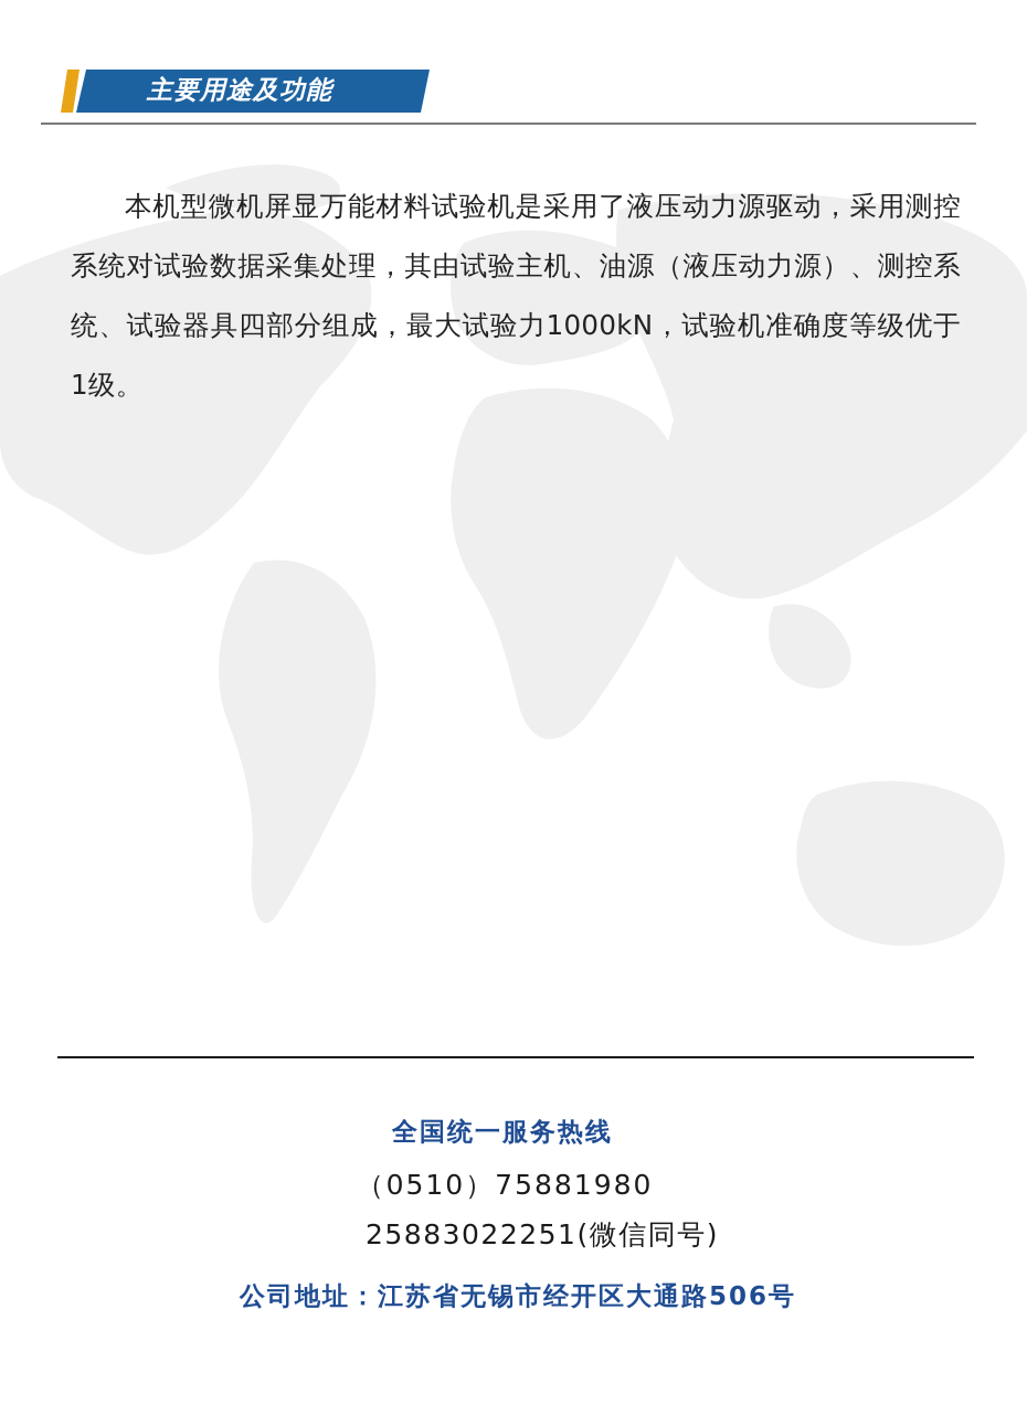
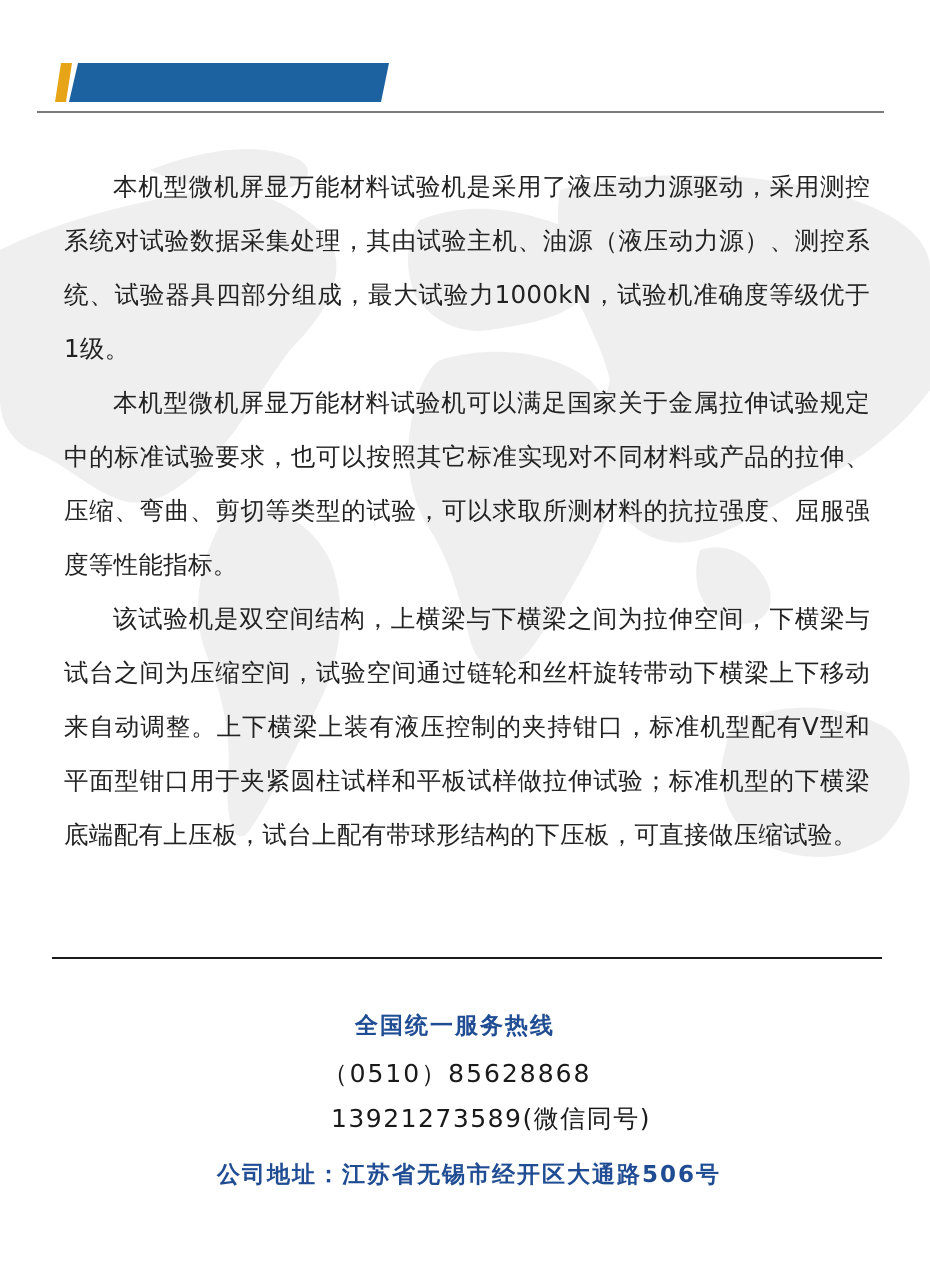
- 主要用途及功能
  本机型微机屏显万能材料试验机是采用了液压动力源驱动，采用测控系统对试验数据采集处理，其由试验主机、油源（液压动力源）、测控系统、试验器具四部分组成，最大试验力1000kN，试验机准确度等级优于1级。
+ 本机型微机屏显万能材料试验机可以满足国家关于金属拉伸试验规定中的标准试验要求，也可以按照其它标准实现对不同材料或产品的拉伸、压缩、弯曲、剪切等类型的试验，可以求取所测材料的抗拉强度、屈服强度等性能指标。
+ 该试验机是双空间结构，上横梁与下横梁之间为拉伸空间，下横梁与试台之间为压缩空间，试验空间通过链轮和丝杆旋转带动下横梁上下移动来自动调整。上下横梁上装有液压控制的夹持钳口，标准机型配有V型和平面型钳口用于夹紧圆柱试样和平板试样做拉伸试验；标准机型的下横梁底端配有上压板，试台上配有带球形结构的下压板，可直接做压缩试验。
  全国统一服务热线
- （0510）75881980
+ （0510）85628868
- 25883022251(微信同号)
+ 13921273589(微信同号)
  公司地址：江苏省无锡市经开区大通路506号
